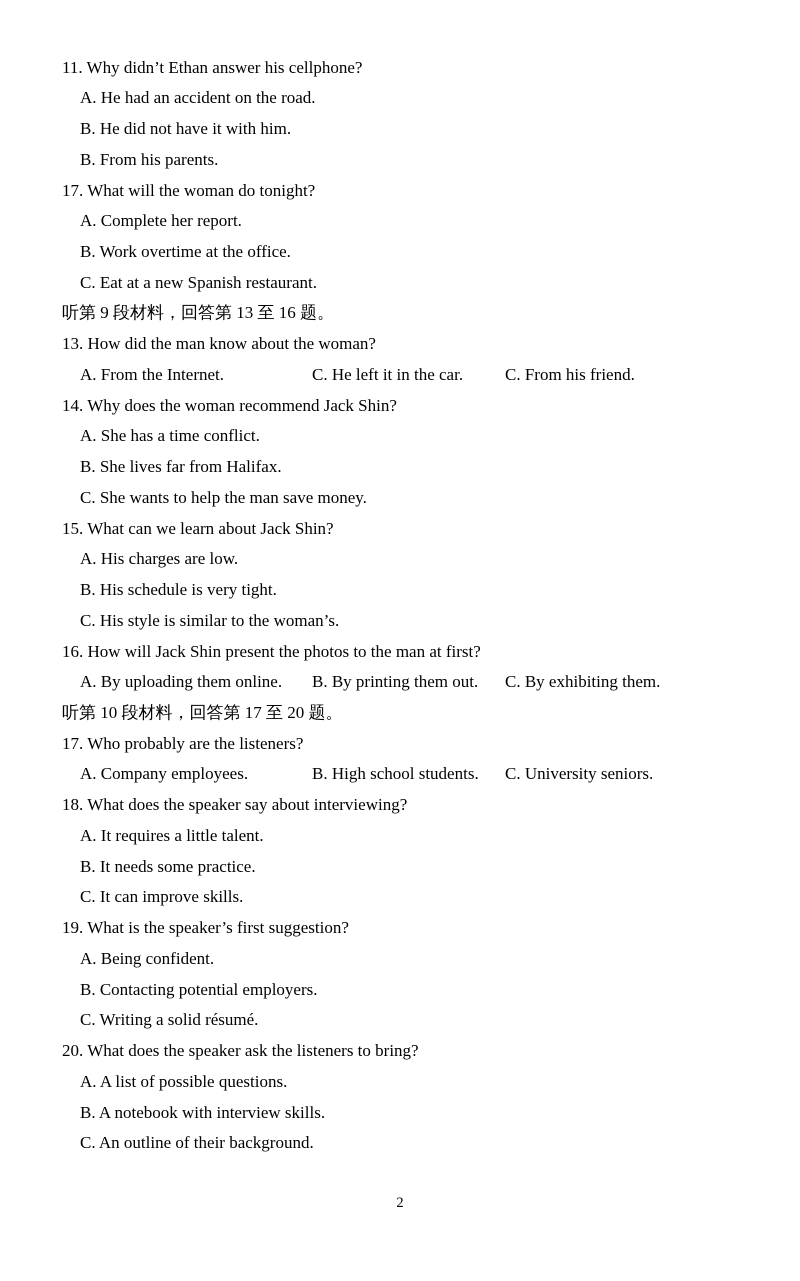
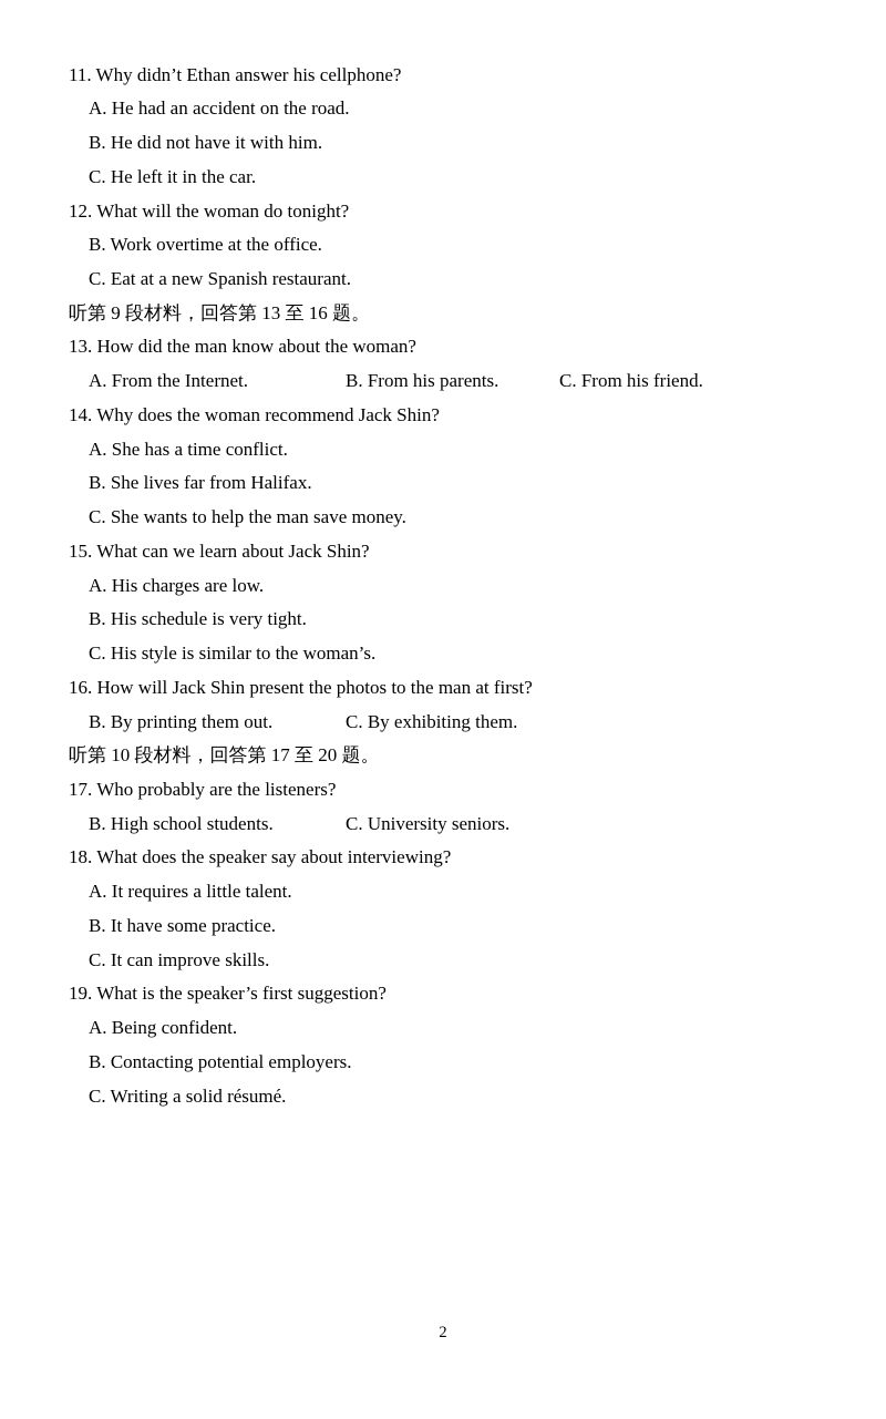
  11. Why didn’t Ethan answer his cellphone?
  A. He had an accident on the road.
  B. He did not have it with him.
- B. From his parents.
+ C. He left it in the car.
- 17. What will the woman do tonight?
+ 12. What will the woman do tonight?
- A. Complete her report.
  B. Work overtime at the office.
  C. Eat at a new Spanish restaurant.
  听第 9 段材料，回答第 13 至 16 题。
  13. How did the man know about the woman?
  A. From the Internet.
- C. He left it in the car.
+ B. From his parents.
  C. From his friend.
  14. Why does the woman recommend Jack Shin?
  A. She has a time conflict.
  B. She lives far from Halifax.
  C. She wants to help the man save money.
  15. What can we learn about Jack Shin?
  A. His charges are low.
  B. His schedule is very tight.
  C. His style is similar to the woman’s.
  16. How will Jack Shin present the photos to the man at first?
- A. By uploading them online.
  B. By printing them out.
  C. By exhibiting them.
  听第 10 段材料，回答第 17 至 20 题。
  17. Who probably are the listeners?
- A. Company employees.
  B. High school students.
  C. University seniors.
  18. What does the speaker say about interviewing?
  A. It requires a little talent.
- B. It needs some practice.
+ B. It have some practice.
  C. It can improve skills.
  19. What is the speaker’s first suggestion?
  A. Being confident.
  B. Contacting potential employers.
  C. Writing a solid résumé.
- 20. What does the speaker ask the listeners to bring?
- A. A list of possible questions.
- B. A notebook with interview skills.
- C. An outline of their background.
  2
